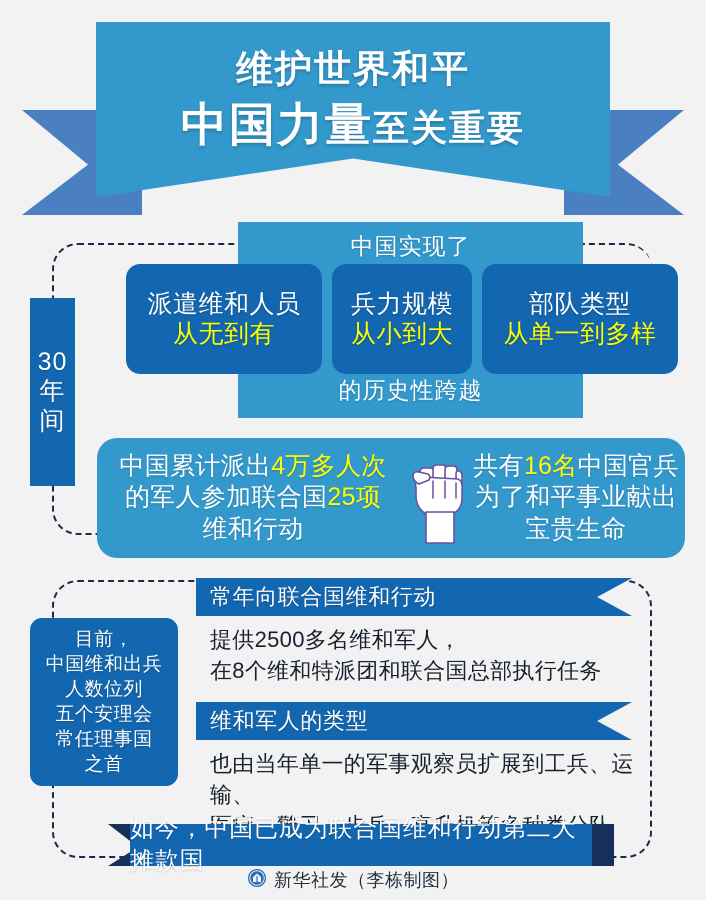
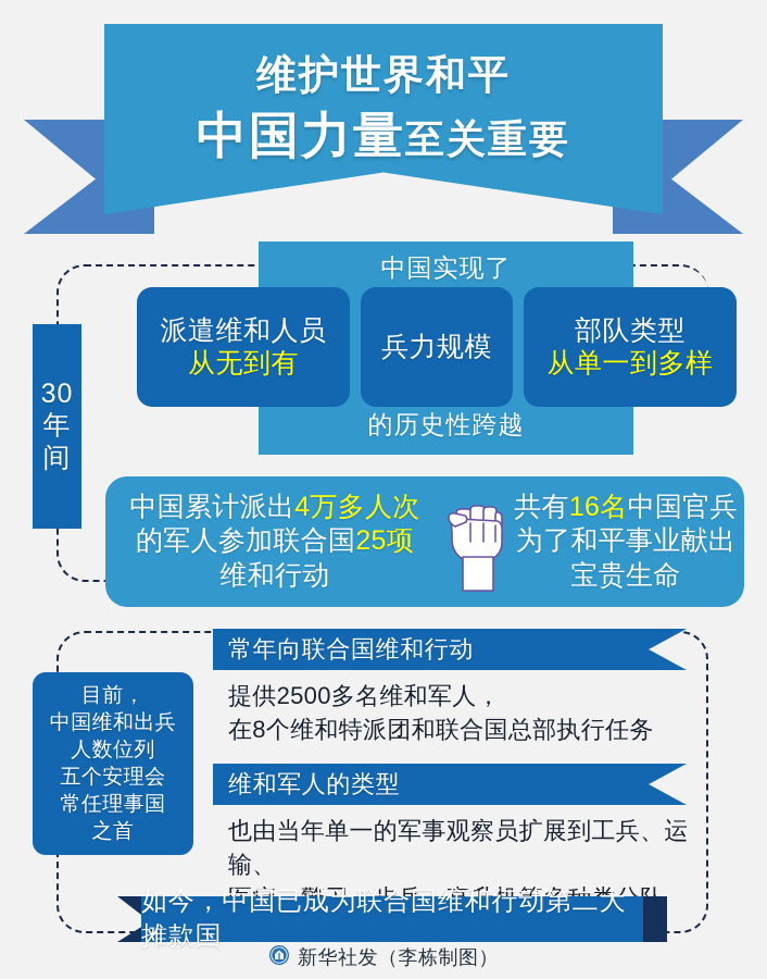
  维护世界和平
  中国力量至关重要
  30
  年
  间
  中国实现了
  的历史性跨越
  派遣维和人员
  从无到有
  兵力规模
- 从小到大
  部队类型
  从单一到多样
  中国累计派出4万多人次
  的军人参加联合国25项
  维和行动
  共有16名中国官兵
  为了和平事业献出
  宝贵生命
  目前，
  中国维和出兵
  人数位列
  五个安理会
  常任理事国
  之首
  常年向联合国维和行动
  提供2500多名维和军人，
  在8个维和特派团和联合国总部执行任务
  维和军人的类型
  也由当年单一的军事观察员扩展到工兵、运输、
  如今，中国已成为联合国维和行动第二大摊款国
  新华社发（李栋制图）
